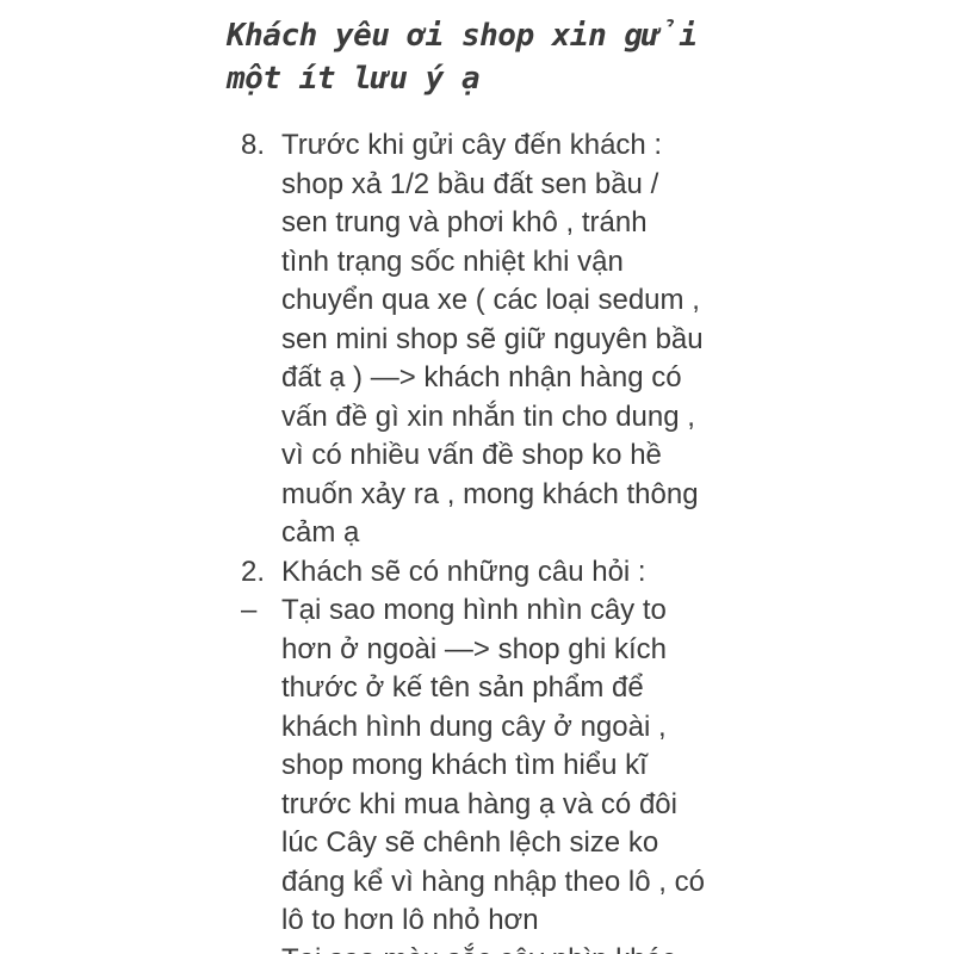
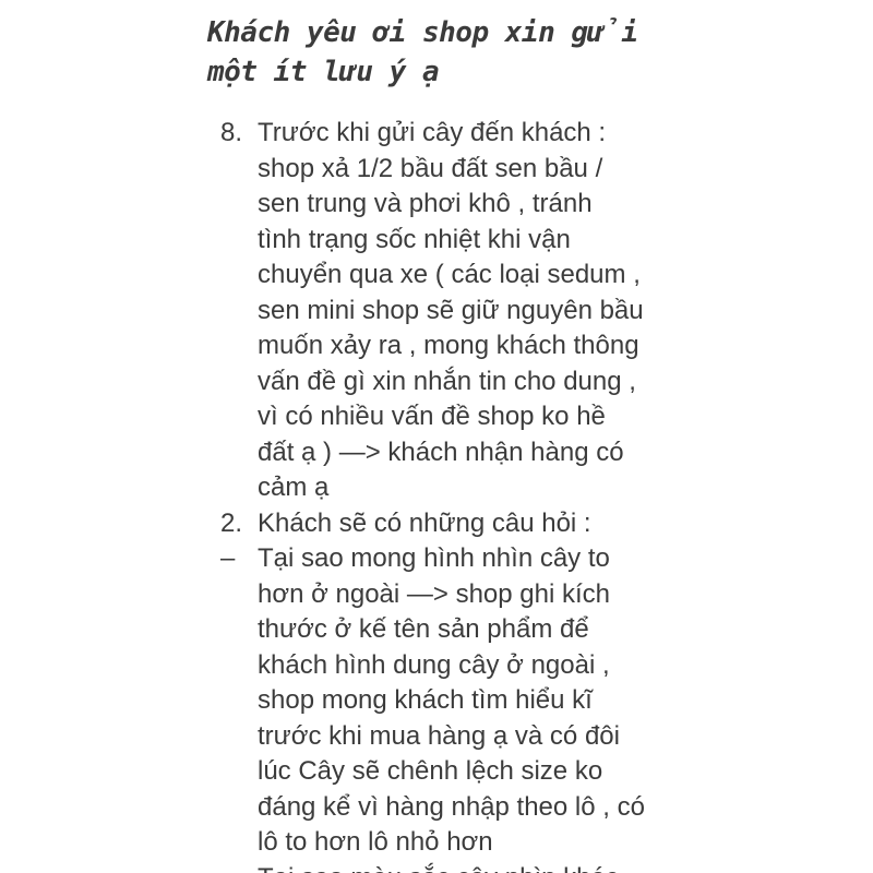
  Khách yêu ơi shop xin gửi
  một ít lưu ý ạ
  8.
  Trước khi gửi cây đến khách :
  shop xả 1/2 bầu đất sen bầu /
  sen trung và phơi khô , tránh
  tình trạng sốc nhiệt khi vận
  chuyển qua xe ( các loại sedum ,
  sen mini shop sẽ giữ nguyên bầu
- đất ạ ) —> khách nhận hàng có
+ muốn xảy ra , mong khách thông
  vấn đề gì xin nhắn tin cho dung ,
  vì có nhiều vấn đề shop ko hề
- muốn xảy ra , mong khách thông
+ đất ạ ) —> khách nhận hàng có
  cảm ạ
  2.
  Khách sẽ có những câu hỏi :
  –
  Tại sao mong hình nhìn cây to
  hơn ở ngoài —> shop ghi kích
  thước ở kế tên sản phẩm để
  khách hình dung cây ở ngoài ,
  shop mong khách tìm hiểu kĩ
  trước khi mua hàng ạ và có đôi
  lúc Cây sẽ chênh lệch size ko
  đáng kể vì hàng nhập theo lô , có
  lô to hơn lô nhỏ hơn
